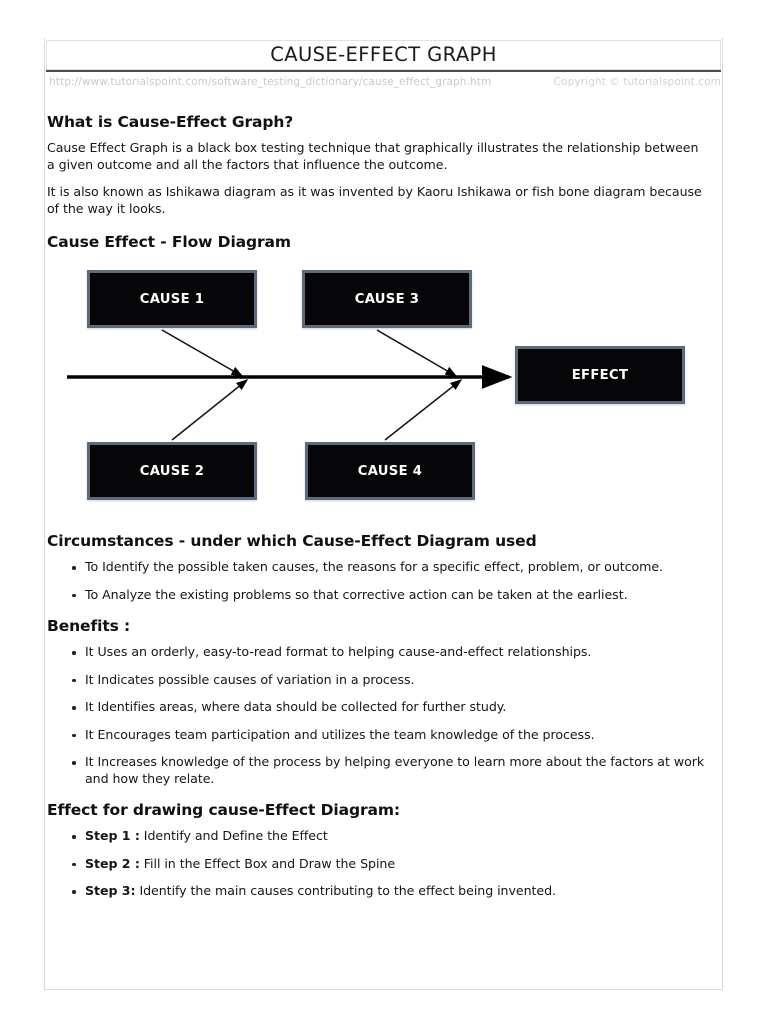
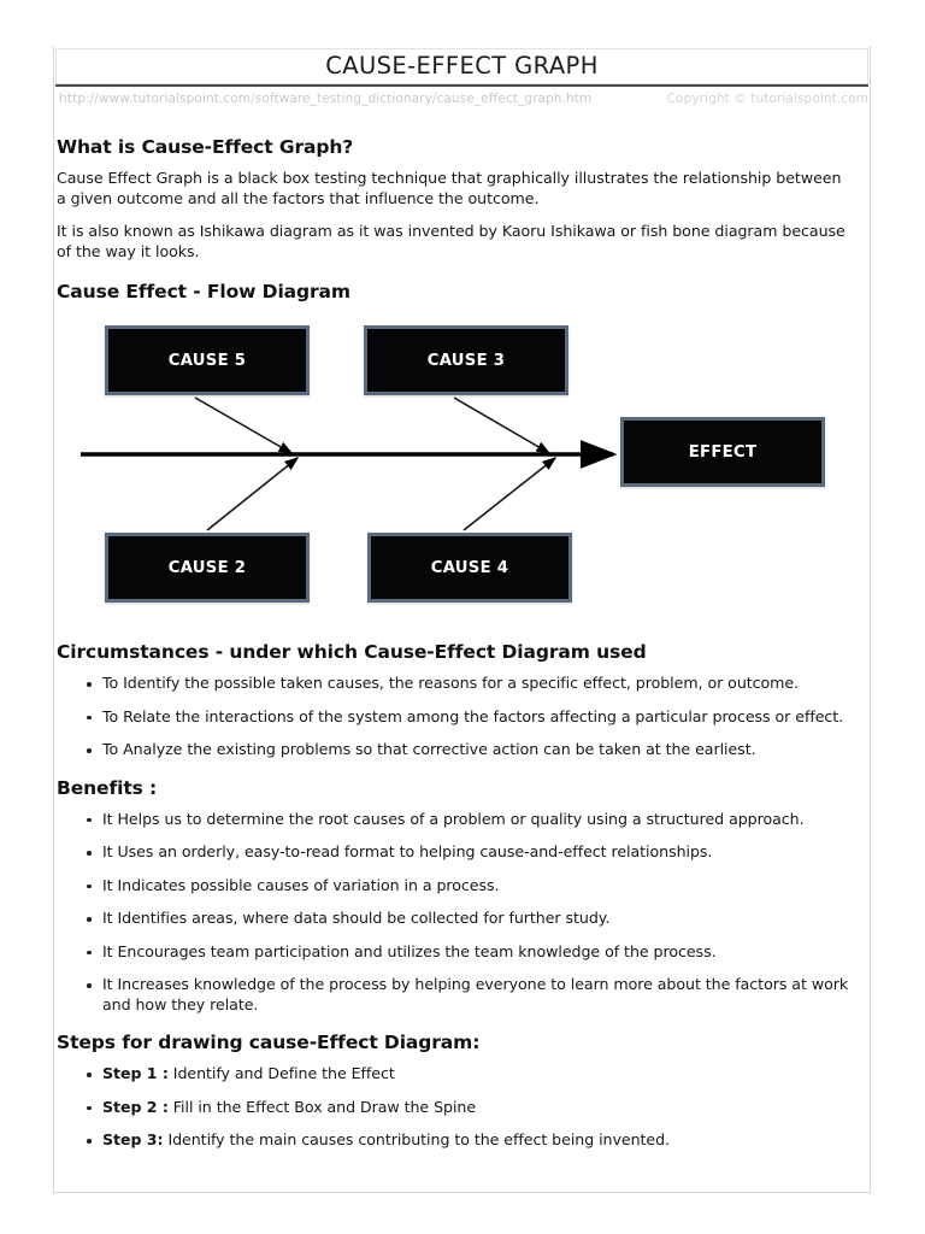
  CAUSE-EFFECT GRAPH
  http://www.tutorialspoint.com/software_testing_dictionary/cause_effect_graph.htm
  Copyright © tutorialspoint.com
  What is Cause-Effect Graph?
  Cause Effect Graph is a black box testing technique that graphically illustrates the relationship between a given outcome and all the factors that influence the outcome.
  It is also known as Ishikawa diagram as it was invented by Kaoru Ishikawa or fish bone diagram because of the way it looks.
  Cause Effect - Flow Diagram
- CAUSE 1
+ CAUSE 5
  CAUSE 3
  CAUSE 2
  CAUSE 4
  EFFECT
  Circumstances - under which Cause-Effect Diagram used
  To Identify the possible taken causes, the reasons for a specific effect, problem, or outcome.
+ To Relate the interactions of the system among the factors affecting a particular process or effect.
  To Analyze the existing problems so that corrective action can be taken at the earliest.
  Benefits :
+ It Helps us to determine the root causes of a problem or quality using a structured approach.
  It Uses an orderly, easy-to-read format to helping cause-and-effect relationships.
  It Indicates possible causes of variation in a process.
  It Identifies areas, where data should be collected for further study.
  It Encourages team participation and utilizes the team knowledge of the process.
  It Increases knowledge of the process by helping everyone to learn more about the factors at work and how they relate.
- Effect for drawing cause-Effect Diagram:
+ Steps for drawing cause-Effect Diagram:
  Step 1 : Identify and Define the Effect
  Step 2 : Fill in the Effect Box and Draw the Spine
  Step 3: Identify the main causes contributing to the effect being invented.
